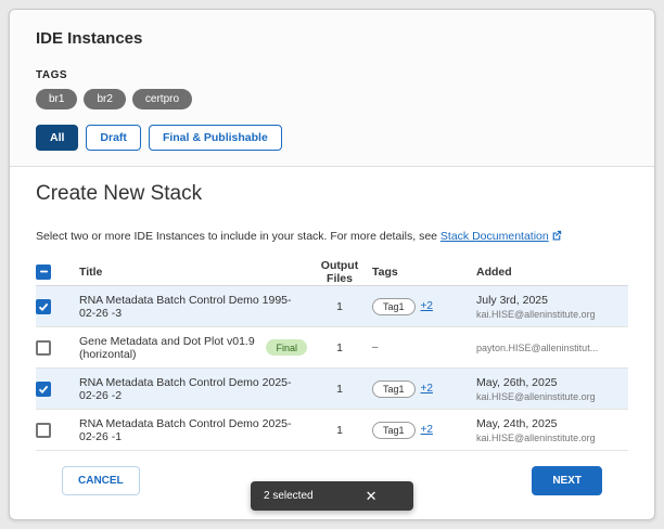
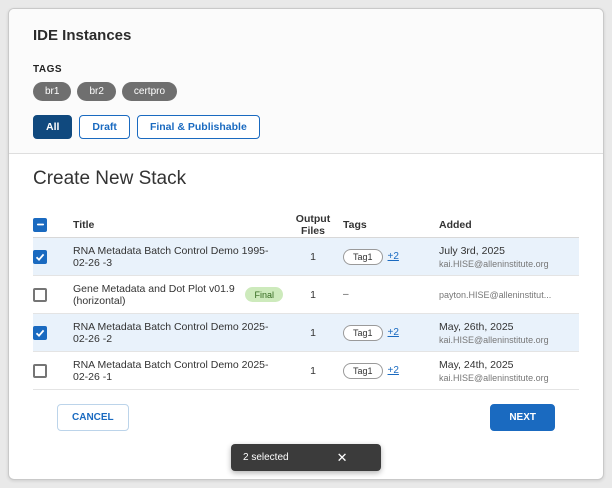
  IDE Instances
  TAGS
  br1
  br2
  certpro
  All
  Draft
  Final & Publishable
  Create New Stack
- Select two or more IDE Instances to include in your stack. For more details, see Stack Documentation
  Title
  Output Files
  Tags
  Added
  RNA Metadata Batch Control Demo 1995-02-26 -3
  1
  Tag1
  +2
  July 3rd, 2025
  kai.HISE@alleninstitute.org
  Gene Metadata and Dot Plot v01.9 (horizontal)
  Final
  1
  –
  payton.HISE@alleninstitut...
  RNA Metadata Batch Control Demo 2025-02-26 -2
  1
  Tag1
  +2
  May, 26th, 2025
  kai.HISE@alleninstitute.org
  RNA Metadata Batch Control Demo 2025-02-26 -1
  1
  Tag1
  +2
  May, 24th, 2025
  kai.HISE@alleninstitute.org
  CANCEL
  NEXT
  2 selected
  ✕
